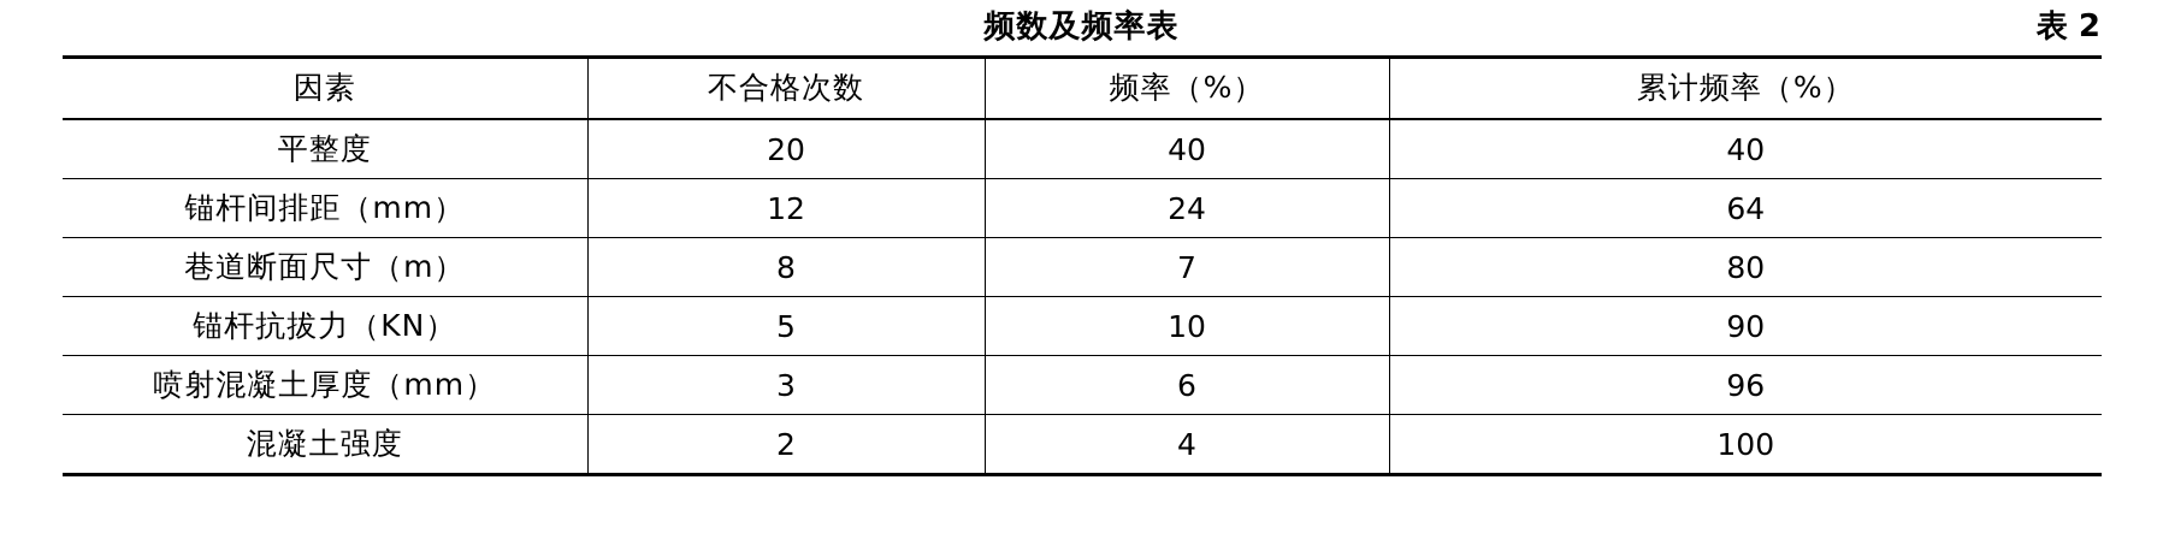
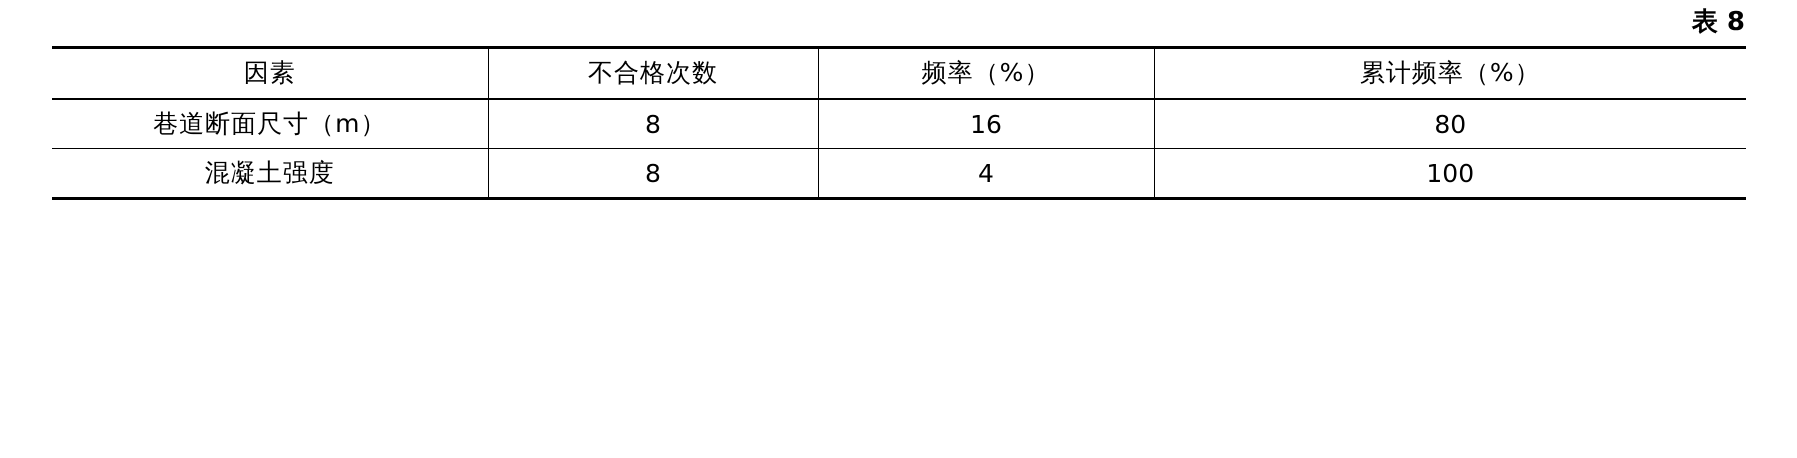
- 频数及频率表
- 表 2
+ 表 8
  因素	不合格次数	频率（%）	累计频率（%）
- 平整度	20	40	40
- 锚杆间排距（mm）	12	24	64
- 巷道断面尺寸（m）	8	7	80
+ 巷道断面尺寸（m）	8	16	80
- 锚杆抗拔力（KN）	5	10	90
- 喷射混凝土厚度（mm）	3	6	96
- 混凝土强度	2	4	100
+ 混凝土强度	8	4	100
